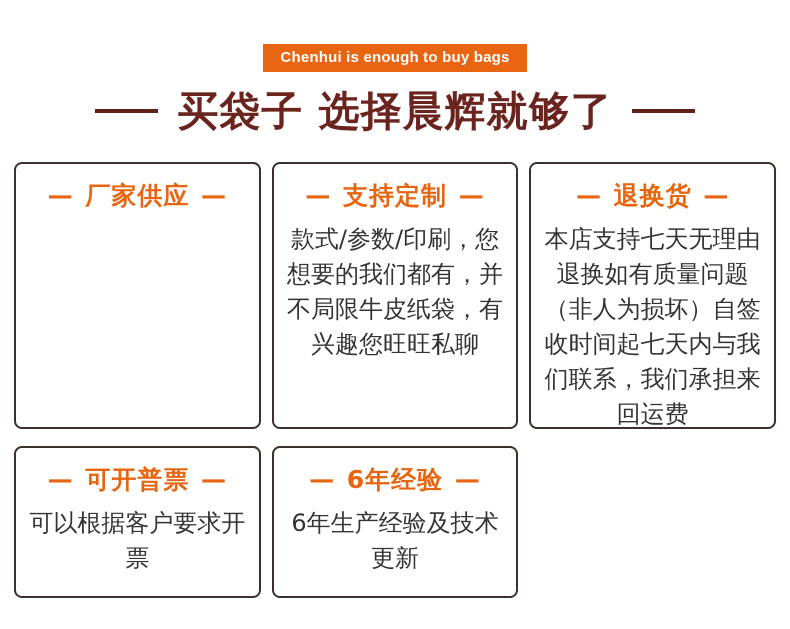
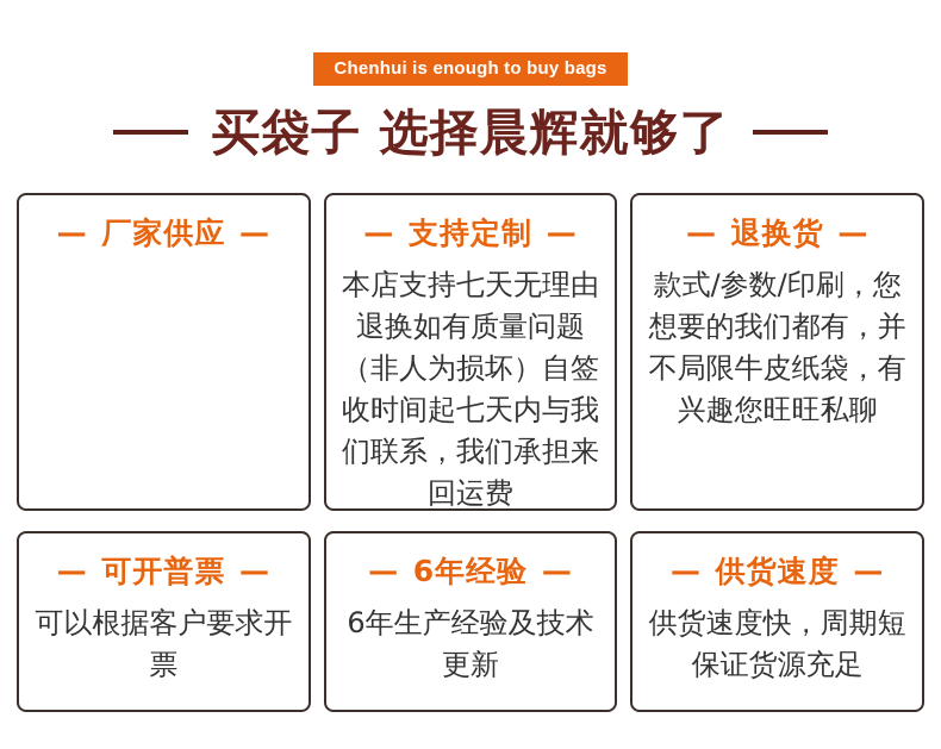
  Chenhui is enough to buy bags
  买袋子 选择晨辉就够了
  — 厂家供应 —
  — 支持定制 —
- 款式/参数/印刷，您想要的我们都有，并不局限牛皮纸袋，有兴趣您旺旺私聊
+ 本店支持七天无理由退换如有质量问题（非人为损坏）自签收时间起七天内与我们联系，我们承担来回运费
  — 退换货 —
- 本店支持七天无理由退换如有质量问题（非人为损坏）自签收时间起七天内与我们联系，我们承担来回运费
+ 款式/参数/印刷，您想要的我们都有，并不局限牛皮纸袋，有兴趣您旺旺私聊
  — 可开普票 —
  可以根据客户要求开票
  — 6年经验 —
  6年生产经验及技术更新
+ — 供货速度 —
+ 供货速度快，周期短保证货源充足
